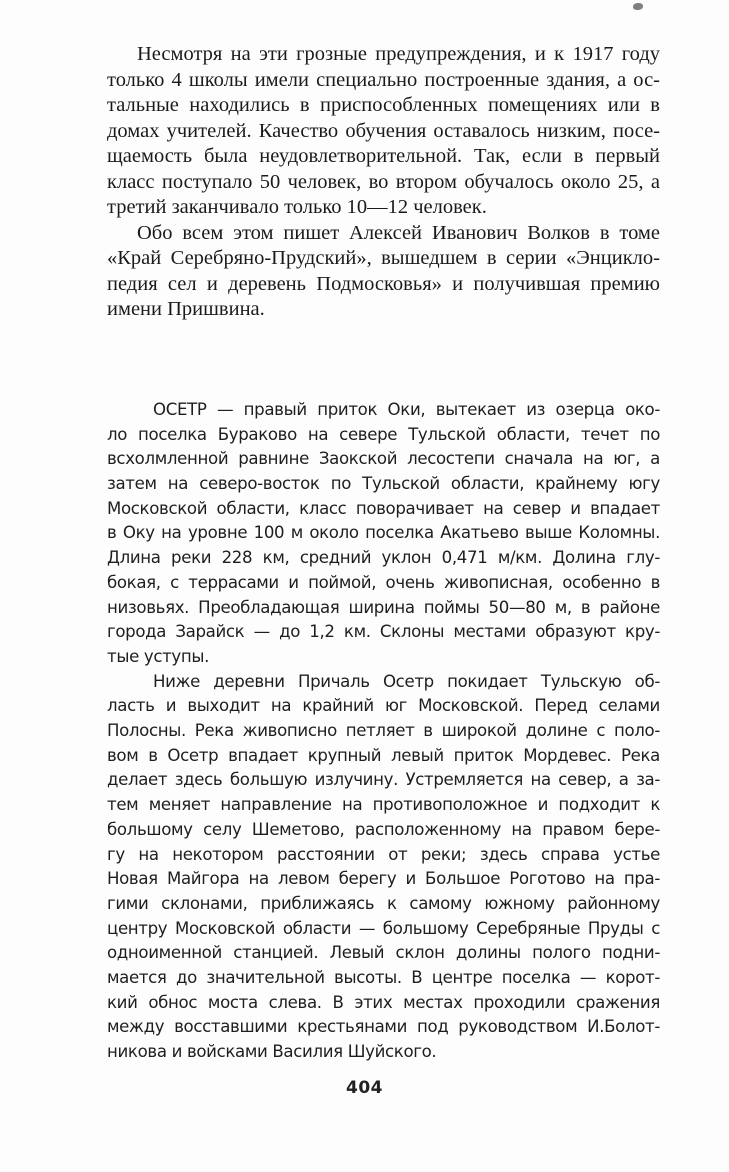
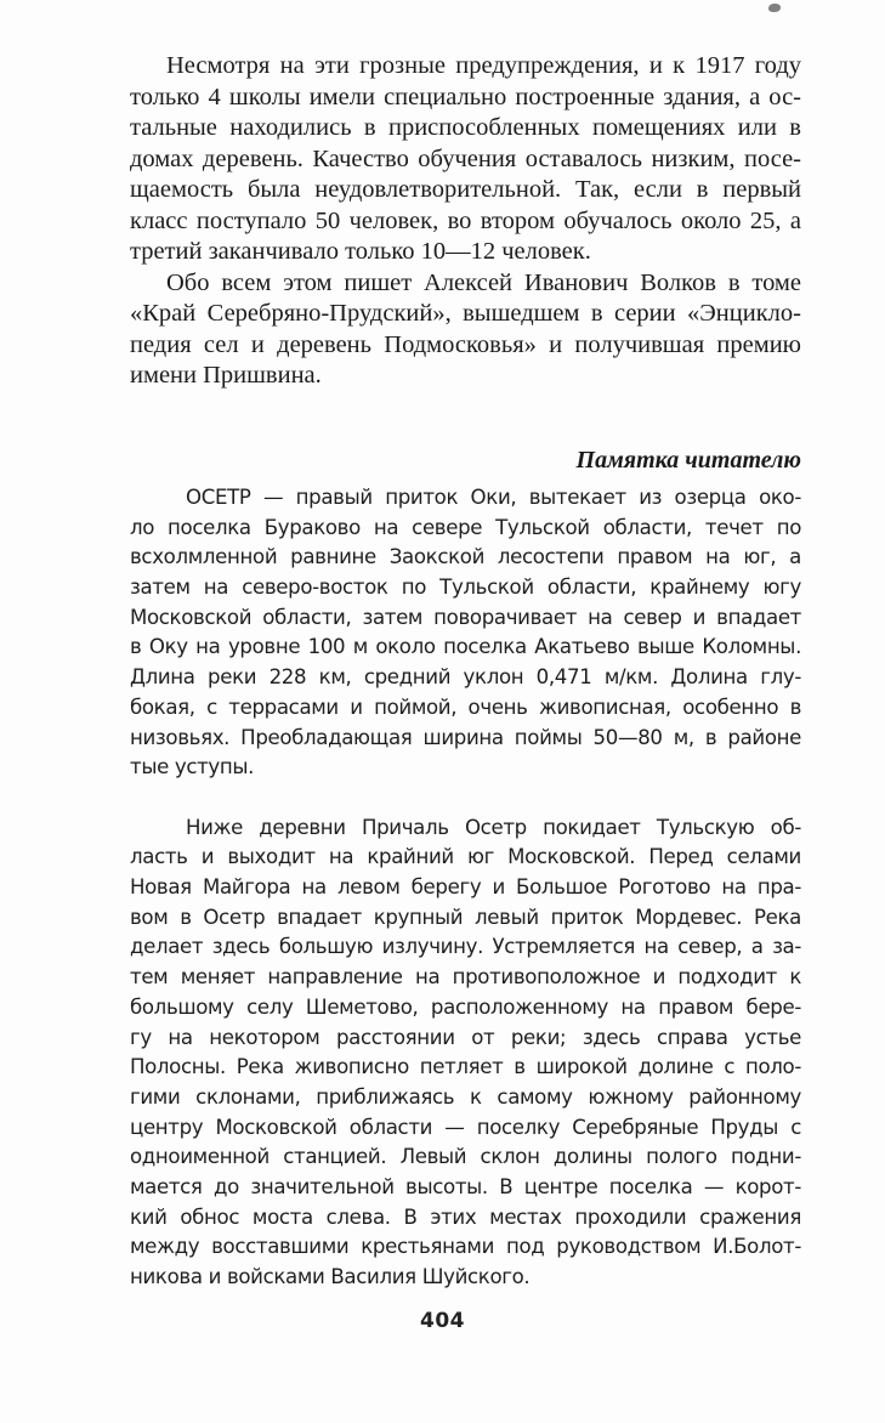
  Несмотря на эти грозные предупреждения, и к 1917 году
  только 4 школы имели специально построенные здания, а ос-
  тальные находились в приспособленных помещениях или в
- домах учителей. Качество обучения оставалось низким, посе-
+ домах деревень. Качество обучения оставалось низким, посе-
  щаемость была неудовлетворительной. Так, если в первый
  класс поступало 50 человек, во втором обучалось около 25, а
  третий заканчивало только 10—12 человек.
  Обо всем этом пишет Алексей Иванович Волков в томе
  «Край Серебряно-Прудский», вышедшем в серии «Энцикло-
  педия сел и деревень Подмосковья» и получившая премию
  имени Пришвина.
+ Памятка читателю
  ОСЕТР — правый приток Оки, вытекает из озерца око-
  ло поселка Бураково на севере Тульской области, течет по
- всхолмленной равнине Заокской лесостепи сначала на юг, а
+ всхолмленной равнине Заокской лесостепи правом на юг, а
  затем на северо-восток по Тульской области, крайнему югу
- Московской области, класс поворачивает на север и впадает
+ Московской области, затем поворачивает на север и впадает
  в Оку на уровне 100 м около поселка Акатьево выше Коломны.
  Длина реки 228 км, средний уклон 0,471 м/км. Долина глу-
  бокая, с террасами и поймой, очень живописная, особенно в
  низовьях. Преобладающая ширина поймы 50—80 м, в районе
- города Зарайск — до 1,2 км. Склоны местами образуют кру-
  тые уступы.
  Ниже деревни Причаль Осетр покидает Тульскую об-
  ласть и выходит на крайний юг Московской. Перед селами
- Полосны. Река живописно петляет в широкой долине с поло-
+ Новая Майгора на левом берегу и Большое Роготово на пра-
  вом в Осетр впадает крупный левый приток Мордевес. Река
  делает здесь большую излучину. Устремляется на север, а за-
  тем меняет направление на противоположное и подходит к
  большому селу Шеметово, расположенному на правом бере-
  гу на некотором расстоянии от реки; здесь справа устье
- Новая Майгора на левом берегу и Большое Роготово на пра-
+ Полосны. Река живописно петляет в широкой долине с поло-
  гими склонами, приближаясь к самому южному районному
- центру Московской области — большому Серебряные Пруды с
+ центру Московской области — поселку Серебряные Пруды с
  одноименной станцией. Левый склон долины полого подни-
  мается до значительной высоты. В центре поселка — корот-
  кий обнос моста слева. В этих местах проходили сражения
  между восставшими крестьянами под руководством И.Болот-
  никова и войсками Василия Шуйского.
  404
